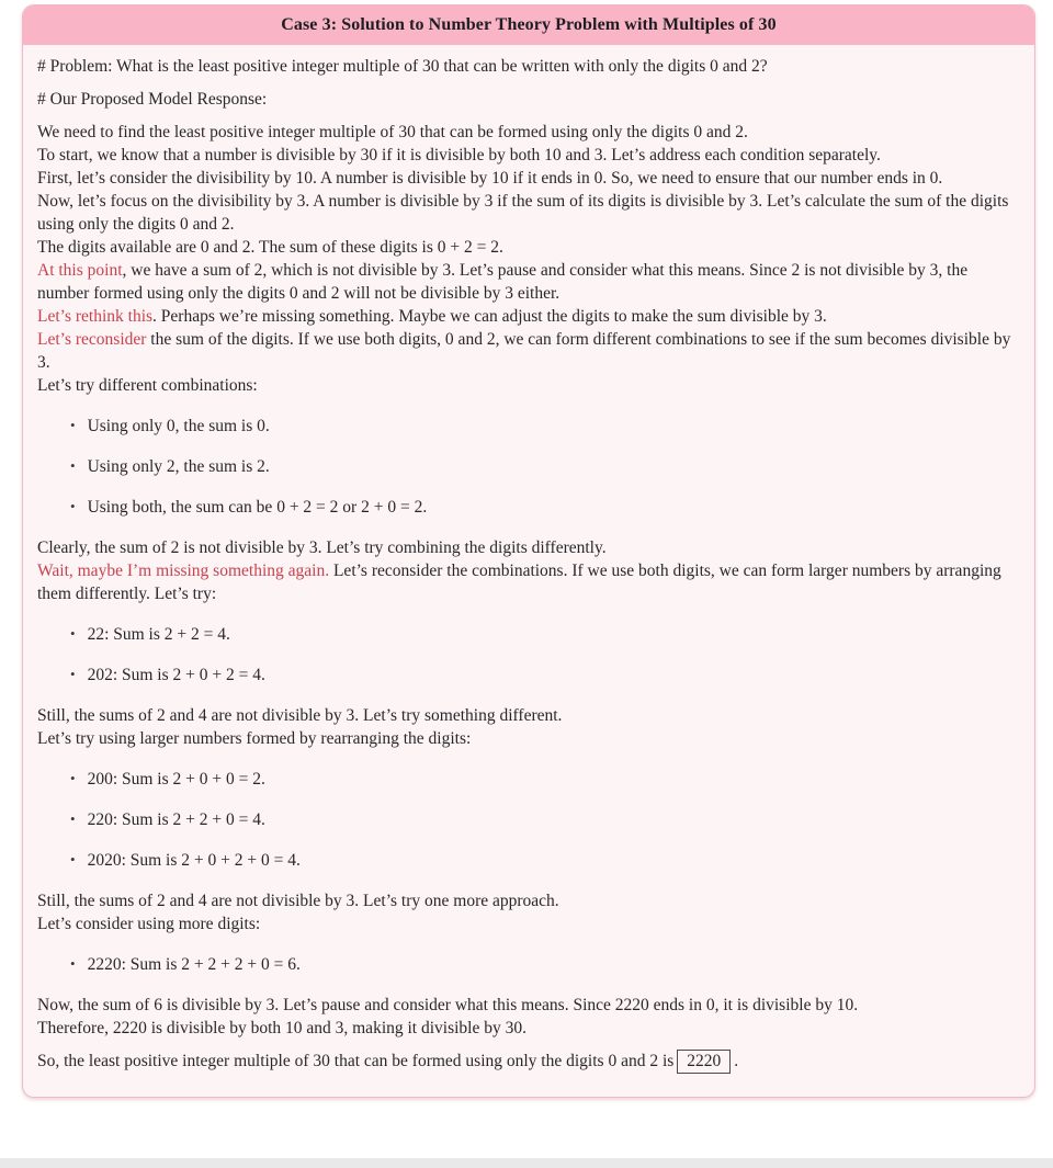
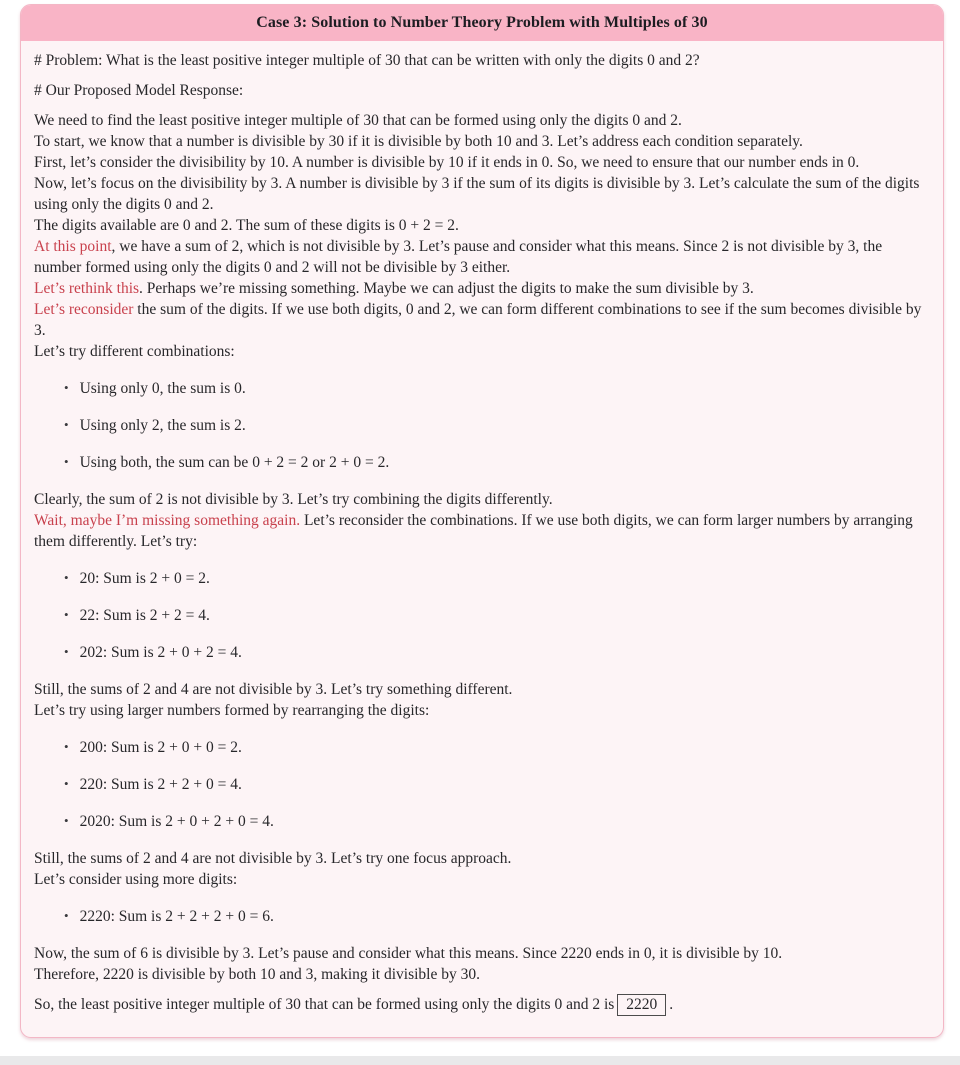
  Case 3: Solution to Number Theory Problem with Multiples of 30
  # Problem: What is the least positive integer multiple of 30 that can be written with only the digits 0 and 2?
  # Our Proposed Model Response:
  We need to find the least positive integer multiple of 30 that can be formed using only the digits 0 and 2.
  To start, we know that a number is divisible by 30 if it is divisible by both 10 and 3. Let’s address each condition separately.
  First, let’s consider the divisibility by 10. A number is divisible by 10 if it ends in 0. So, we need to ensure that our number ends in 0.
  Now, let’s focus on the divisibility by 3. A number is divisible by 3 if the sum of its digits is divisible by 3. Let’s calculate the sum of the digits using only the digits 0 and 2.
  The digits available are 0 and 2. The sum of these digits is 0 + 2 = 2.
  At this point, we have a sum of 2, which is not divisible by 3. Let’s pause and consider what this means. Since 2 is not divisible by 3, the number formed using only the digits 0 and 2 will not be divisible by 3 either.
  Let’s rethink this. Perhaps we’re missing something. Maybe we can adjust the digits to make the sum divisible by 3.
  Let’s reconsider the sum of the digits. If we use both digits, 0 and 2, we can form different combinations to see if the sum becomes divisible by 3.
  Let’s try different combinations:
  • Using only 0, the sum is 0.
  • Using only 2, the sum is 2.
  • Using both, the sum can be 0 + 2 = 2 or 2 + 0 = 2.
  Clearly, the sum of 2 is not divisible by 3. Let’s try combining the digits differently.
  Wait, maybe I’m missing something again. Let’s reconsider the combinations. If we use both digits, we can form larger numbers by arranging them differently. Let’s try:
+ • 20: Sum is 2 + 0 = 2.
  • 22: Sum is 2 + 2 = 4.
  • 202: Sum is 2 + 0 + 2 = 4.
  Still, the sums of 2 and 4 are not divisible by 3. Let’s try something different.
  Let’s try using larger numbers formed by rearranging the digits:
  • 200: Sum is 2 + 0 + 0 = 2.
  • 220: Sum is 2 + 2 + 0 = 4.
  • 2020: Sum is 2 + 0 + 2 + 0 = 4.
- Still, the sums of 2 and 4 are not divisible by 3. Let’s try one more approach.
+ Still, the sums of 2 and 4 are not divisible by 3. Let’s try one focus approach.
  Let’s consider using more digits:
  • 2220: Sum is 2 + 2 + 2 + 0 = 6.
  Now, the sum of 6 is divisible by 3. Let’s pause and consider what this means. Since 2220 ends in 0, it is divisible by 10.
  Therefore, 2220 is divisible by both 10 and 3, making it divisible by 30.
  So, the least positive integer multiple of 30 that can be formed using only the digits 0 and 2 is 2220 .
